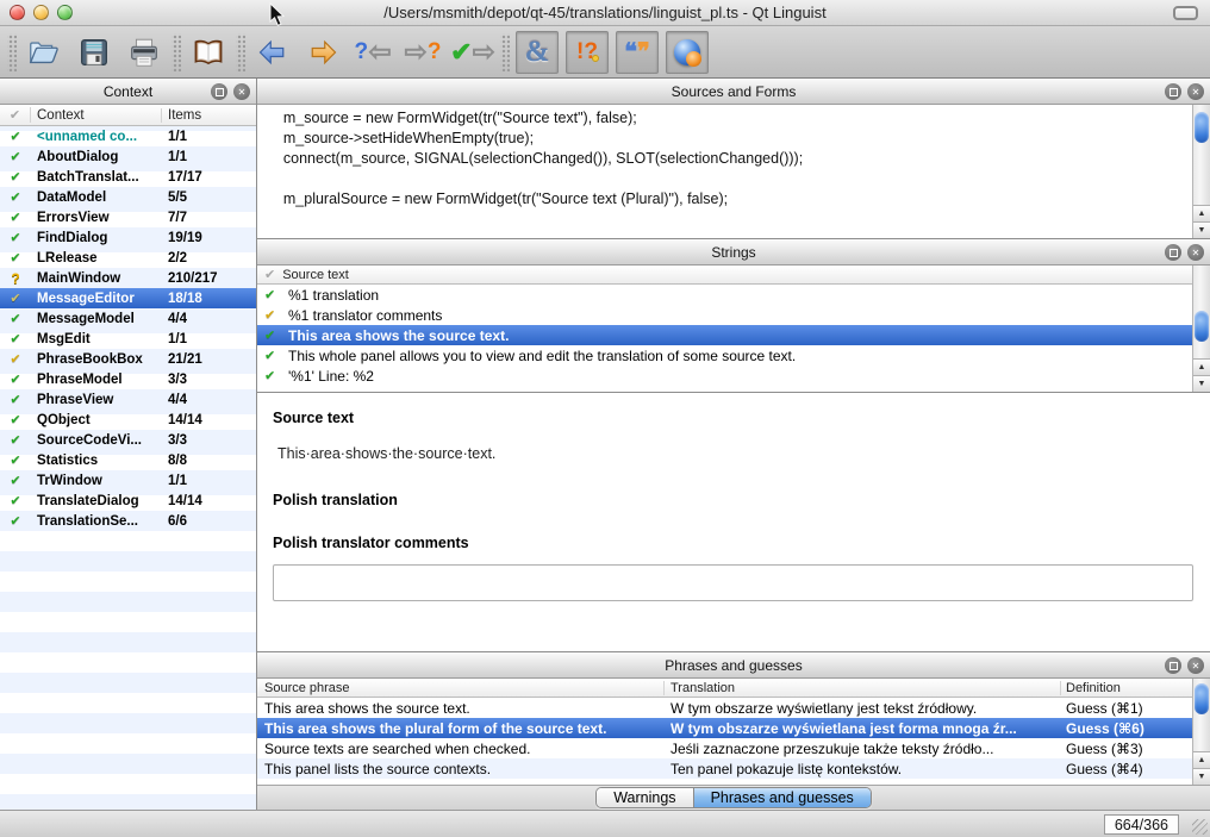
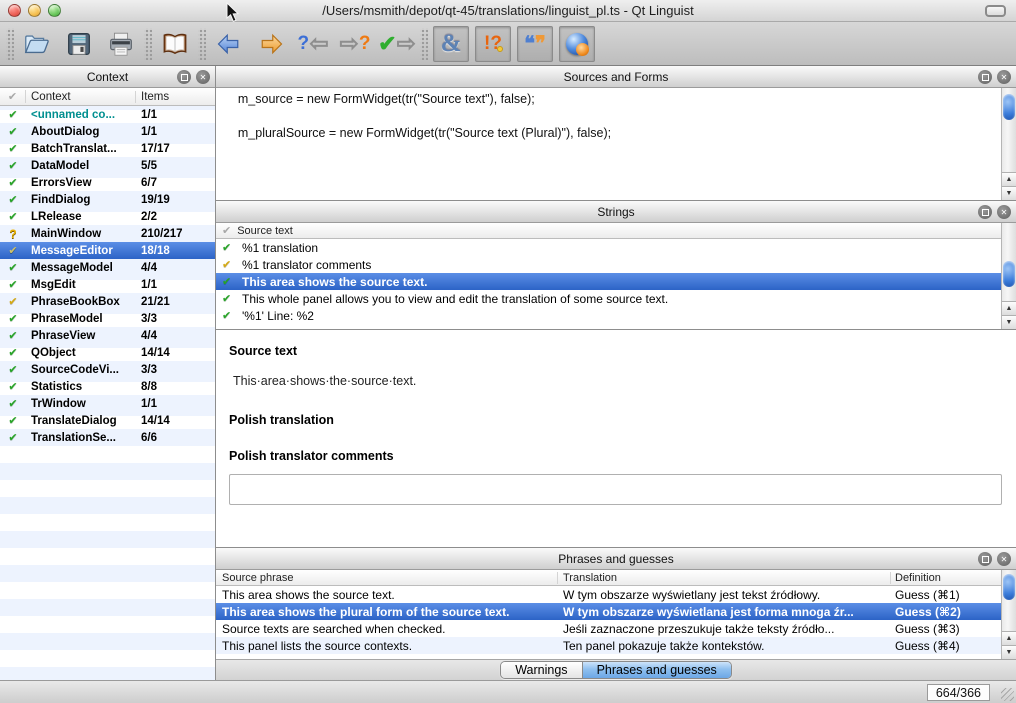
  /Users/msmith/depot/qt-45/translations/linguist_pl.ts - Qt Linguist
  ?
  ⇨
  ?
  ✔
  ⇨
  &
  !?
  ❝❞
  Context
  ✕
  ✔
  Context
  Items
  ✔
  <unnamed co...
  1/1
  ✔
  AboutDialog
  1/1
  ✔
  BatchTranslat...
  17/17
  ✔
  DataModel
  5/5
  ✔
  ErrorsView
- 7/7
+ 6/7
  ✔
  FindDialog
  19/19
  ✔
  LRelease
  2/2
  ?
  MainWindow
  210/217
  ✔
  MessageEditor
  18/18
  ✔
  MessageModel
  4/4
  ✔
  MsgEdit
  1/1
  ✔
  PhraseBookBox
  21/21
  ✔
  PhraseModel
  3/3
  ✔
  PhraseView
  4/4
  ✔
  QObject
  14/14
  ✔
  SourceCodeVi...
  3/3
  ✔
  Statistics
  8/8
  ✔
  TrWindow
  1/1
  ✔
  TranslateDialog
  14/14
  ✔
  TranslationSe...
  6/6
  Sources and Forms
  ✕
  m_source = new FormWidget(tr("Source text"), false);
- m_source->setHideWhenEmpty(true);
- connect(m_source, SIGNAL(selectionChanged()), SLOT(selectionChanged()));
  m_pluralSource = new FormWidget(tr("Source text (Plural)"), false);
  Strings
  ✕
  ✔
  Source text
  ✔
  %1 translation
  ✔
  %1 translator comments
  ✔
  This area shows the source text.
  ✔
  This whole panel allows you to view and edit the translation of some source text.
  ✔
  '%1' Line: %2
  Source text
  This·area·shows·the·source·text.
  Polish translation
  Polish translator comments
  Phrases and guesses
  ✕
  Source phrase
  Translation
  Definition
  This area shows the source text.
  W tym obszarze wyświetlany jest tekst źródłowy.
  Guess (⌘1)
  This area shows the plural form of the source text.
  W tym obszarze wyświetlana jest forma mnoga źr...
- Guess (⌘6)
+ Guess (⌘2)
  Source texts are searched when checked.
  Jeśli zaznaczone przeszukuje także teksty źródło...
  Guess (⌘3)
  This panel lists the source contexts.
- Ten panel pokazuje listę kontekstów.
+ Ten panel pokazuje także kontekstów.
  Guess (⌘4)
  Warnings
  Phrases and guesses
  664/366
